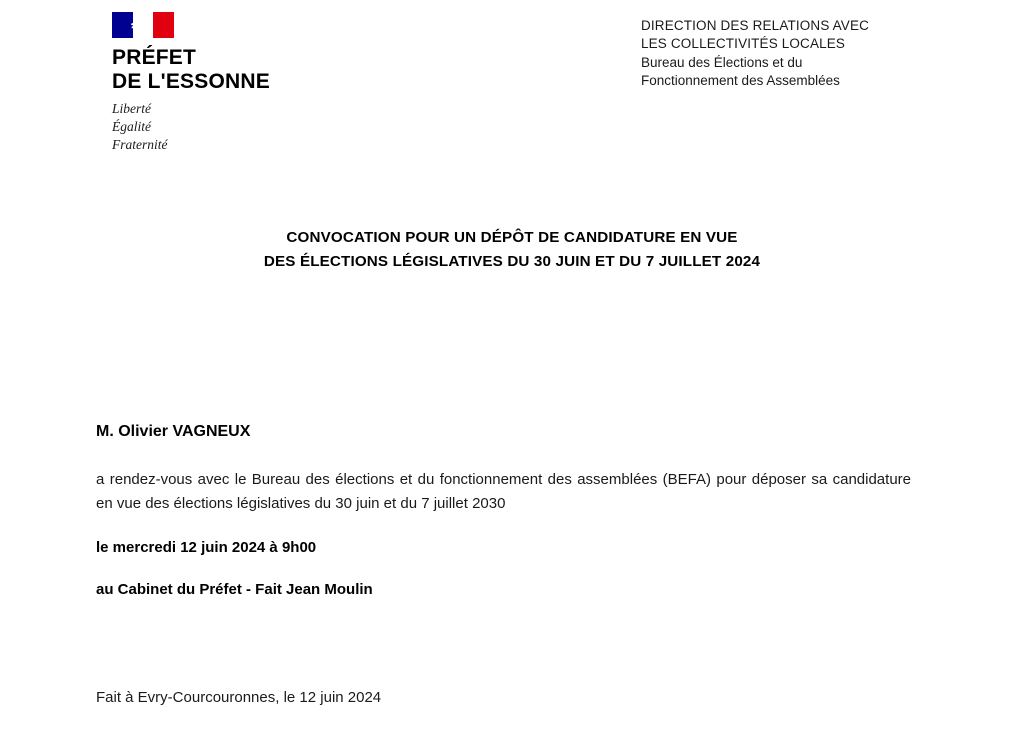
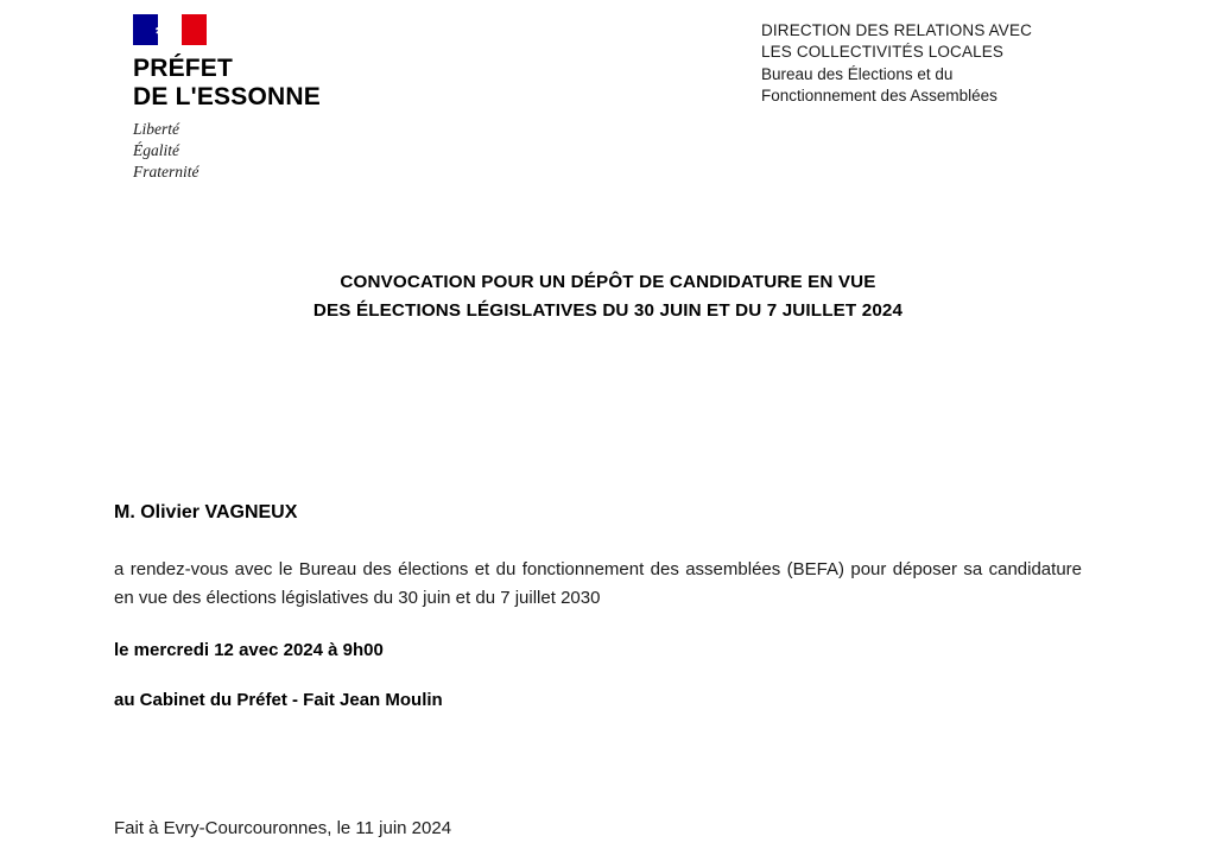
  PRÉFET
  DE L'ESSONNE
  Liberté
  Égalité
  Fraternité
  DIRECTION DES RELATIONS AVEC
  LES COLLECTIVITÉS LOCALES
  Bureau des Élections et du
  Fonctionnement des Assemblées
  CONVOCATION POUR UN DÉPÔT DE CANDIDATURE EN VUE
  DES ÉLECTIONS LÉGISLATIVES DU 30 JUIN ET DU 7 JUILLET 2024
  M. Olivier VAGNEUX
  a rendez-vous avec le Bureau des élections et du fonctionnement des assemblées (BEFA) pour déposer sa candidature en vue des élections législatives du 30 juin et du 7 juillet 2030
- le mercredi 12 juin 2024 à 9h00
+ le mercredi 12 avec 2024 à 9h00
  au Cabinet du Préfet - Fait Jean Moulin
- Fait à Evry-Courcouronnes, le 12 juin 2024
+ Fait à Evry-Courcouronnes, le 11 juin 2024
